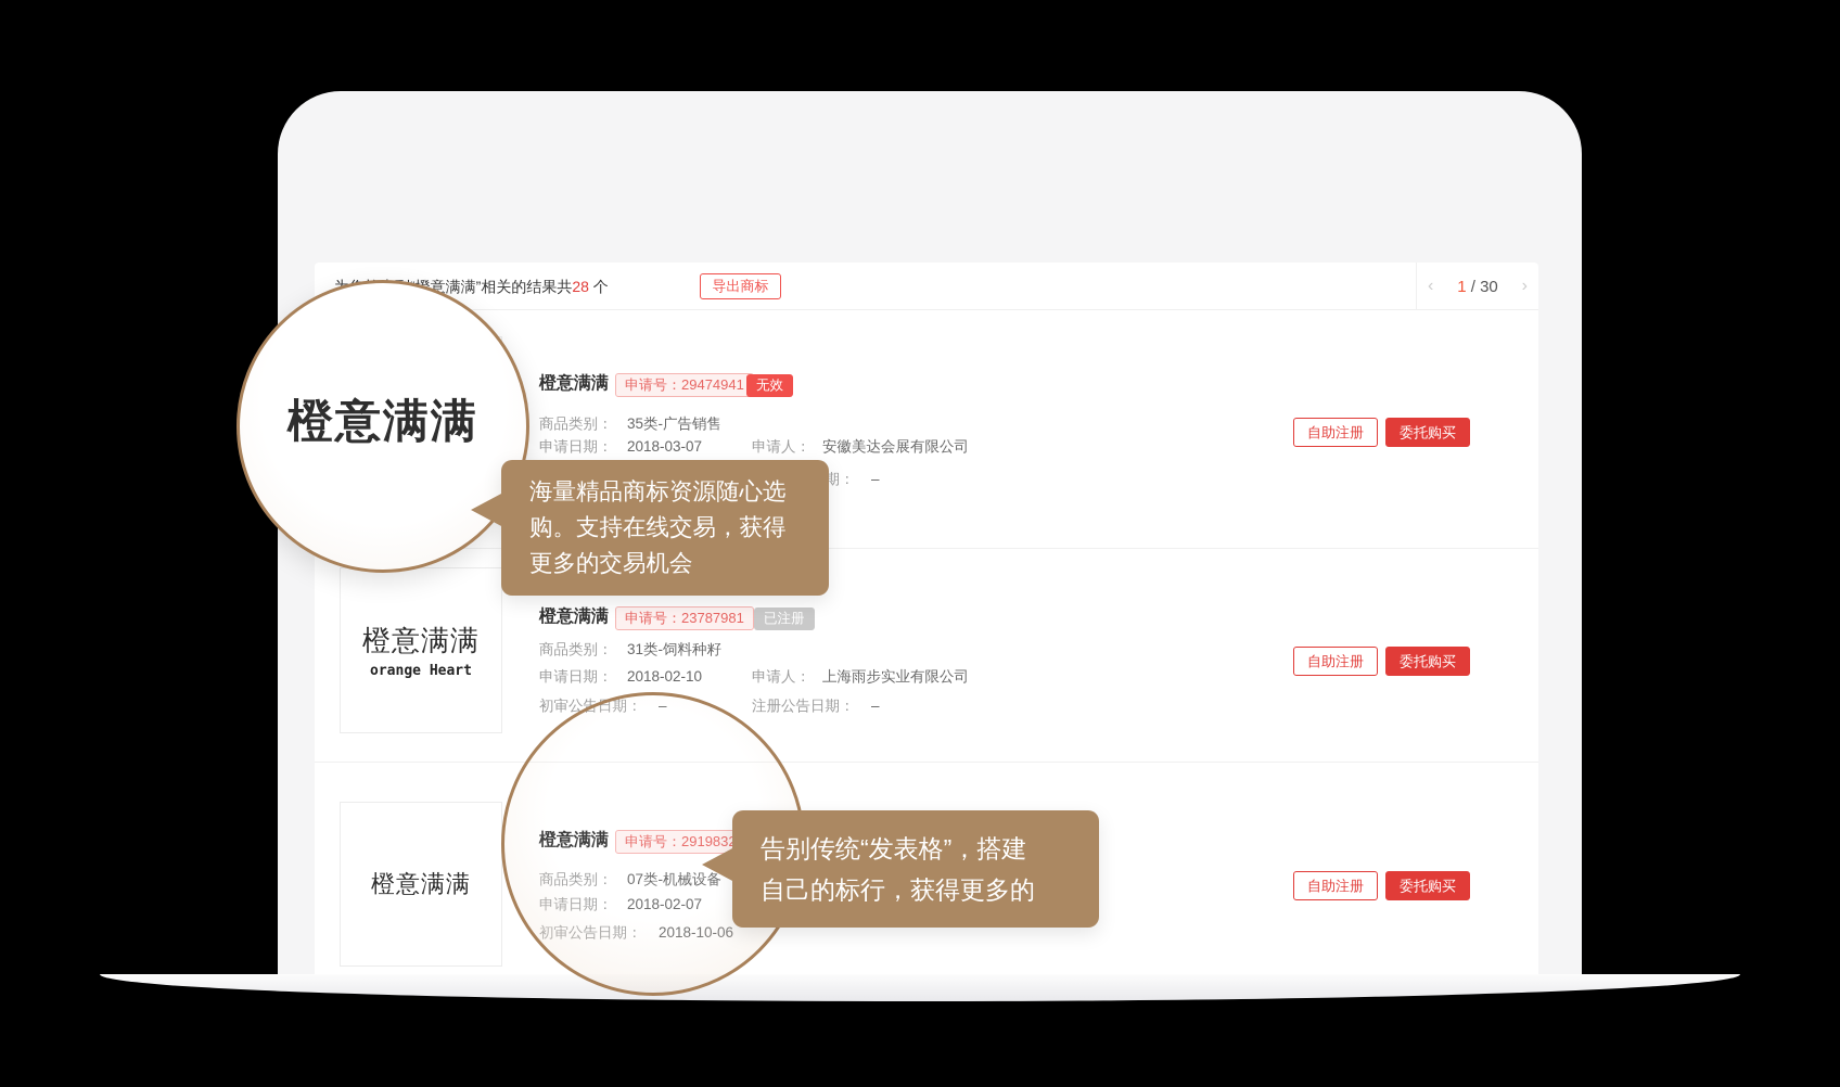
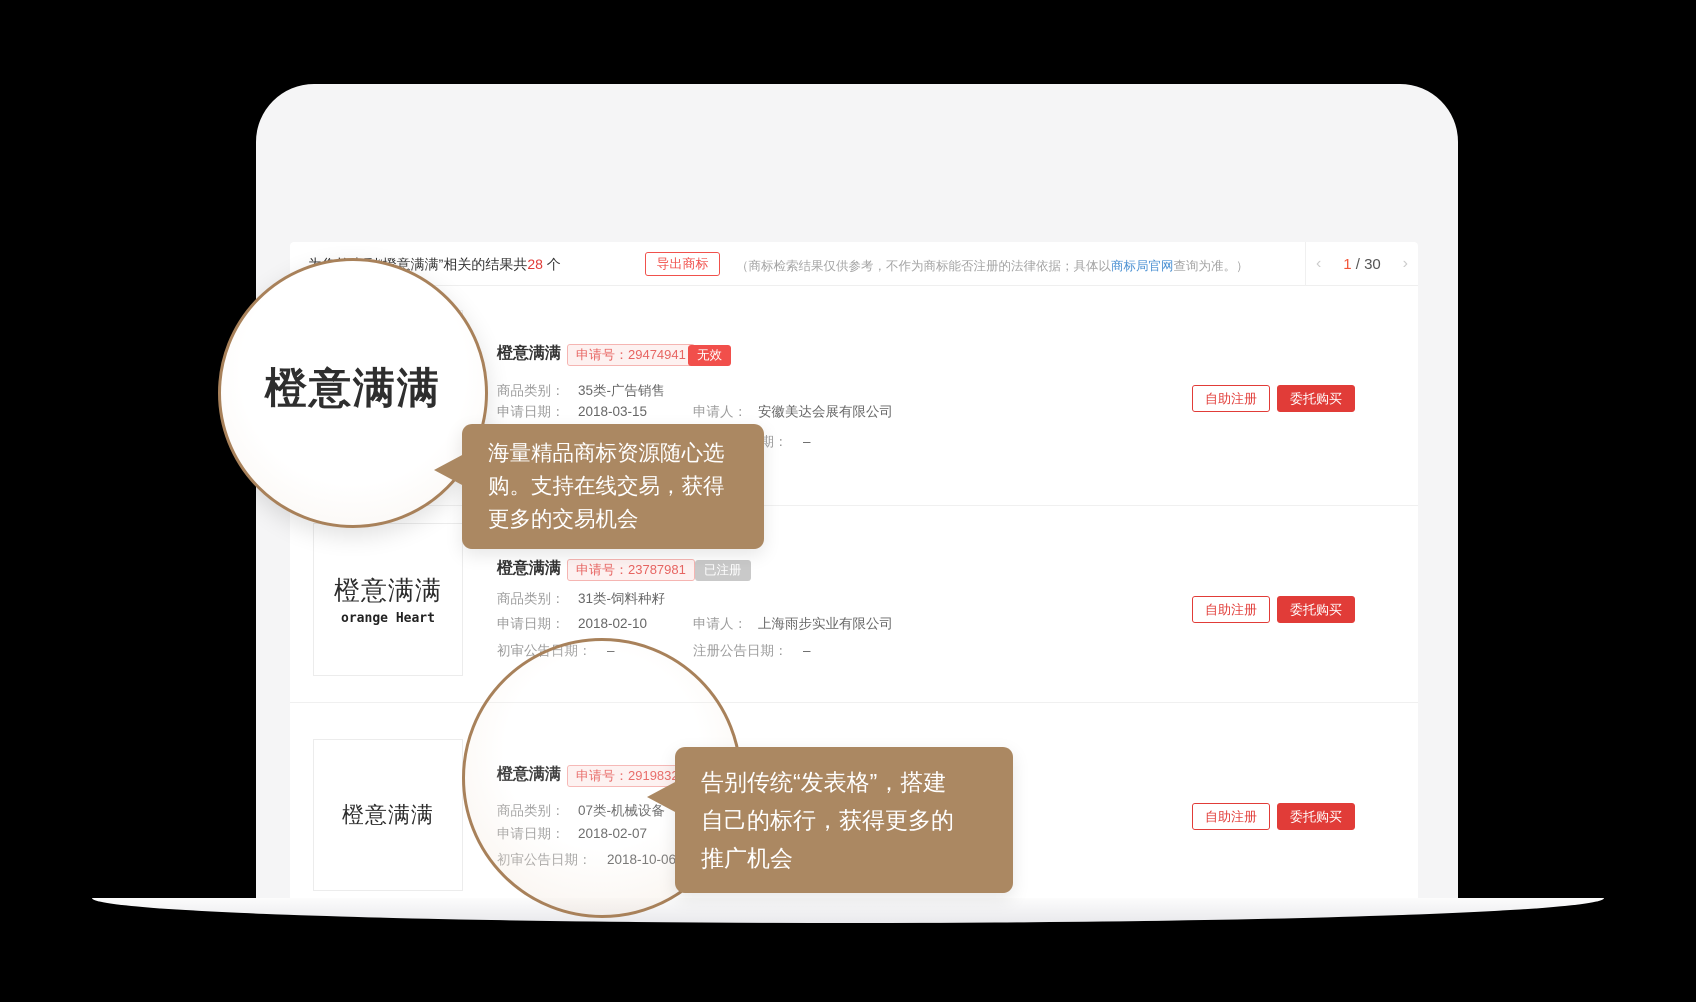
  导出商标
+ （商标检索结果仅供参考，不作为商标能否注册的法律依据；具体以商标局官网查询为准。）
  ‹
  1 / 30
  ›
  橙意满满
  申请号：29474941
  无效
  商品类别：
  35类-广告销售
  申请日期：
- 2018-03-07
+ 2018-03-15
  申请人：
  安徽美达会展有限公司
  –
  自助注册
  委托购买
  橙意满满
  orange Heart
  橙意满满
  申请号：23787981
  已注册
  商品类别：
  31类-饲料种籽
  申请日期：
  2018-02-10
  申请人：
  上海雨步实业有限公司
  注册公告日期：
  –
  自助注册
  委托购买
  橙意满满
  自助注册
  委托购买
  橙意满满
  海量精品商标资源随心选
  购。支持在线交易，获得
  更多的交易机会
  告别传统“发表格”，搭建
  自己的标行，获得更多的
+ 推广机会
